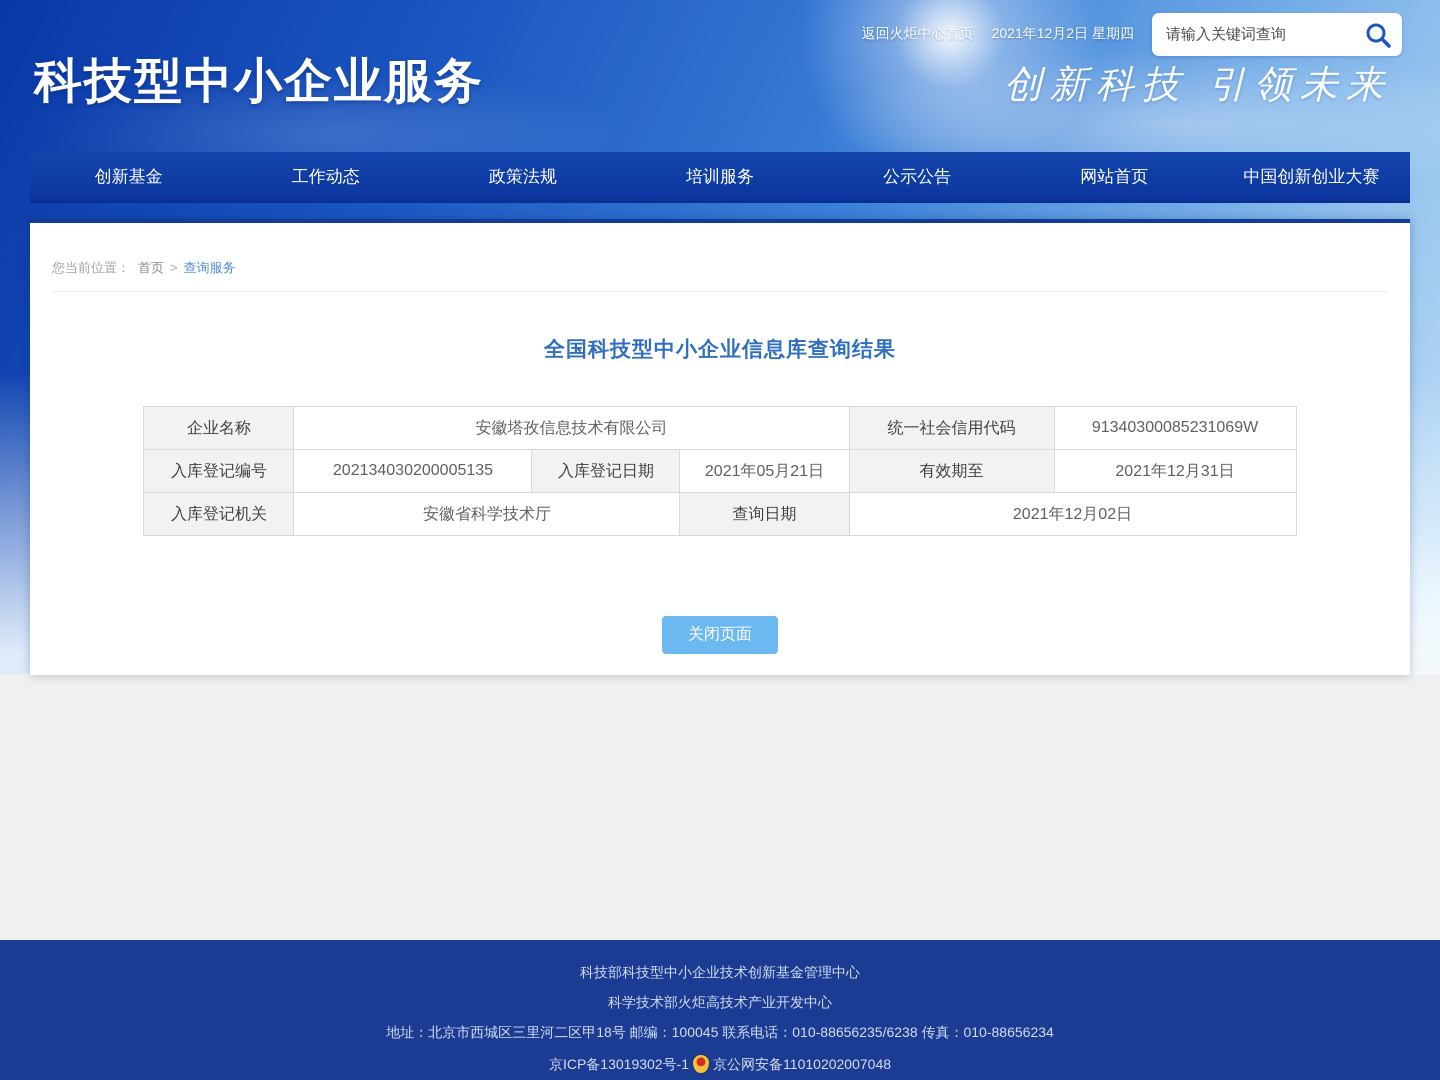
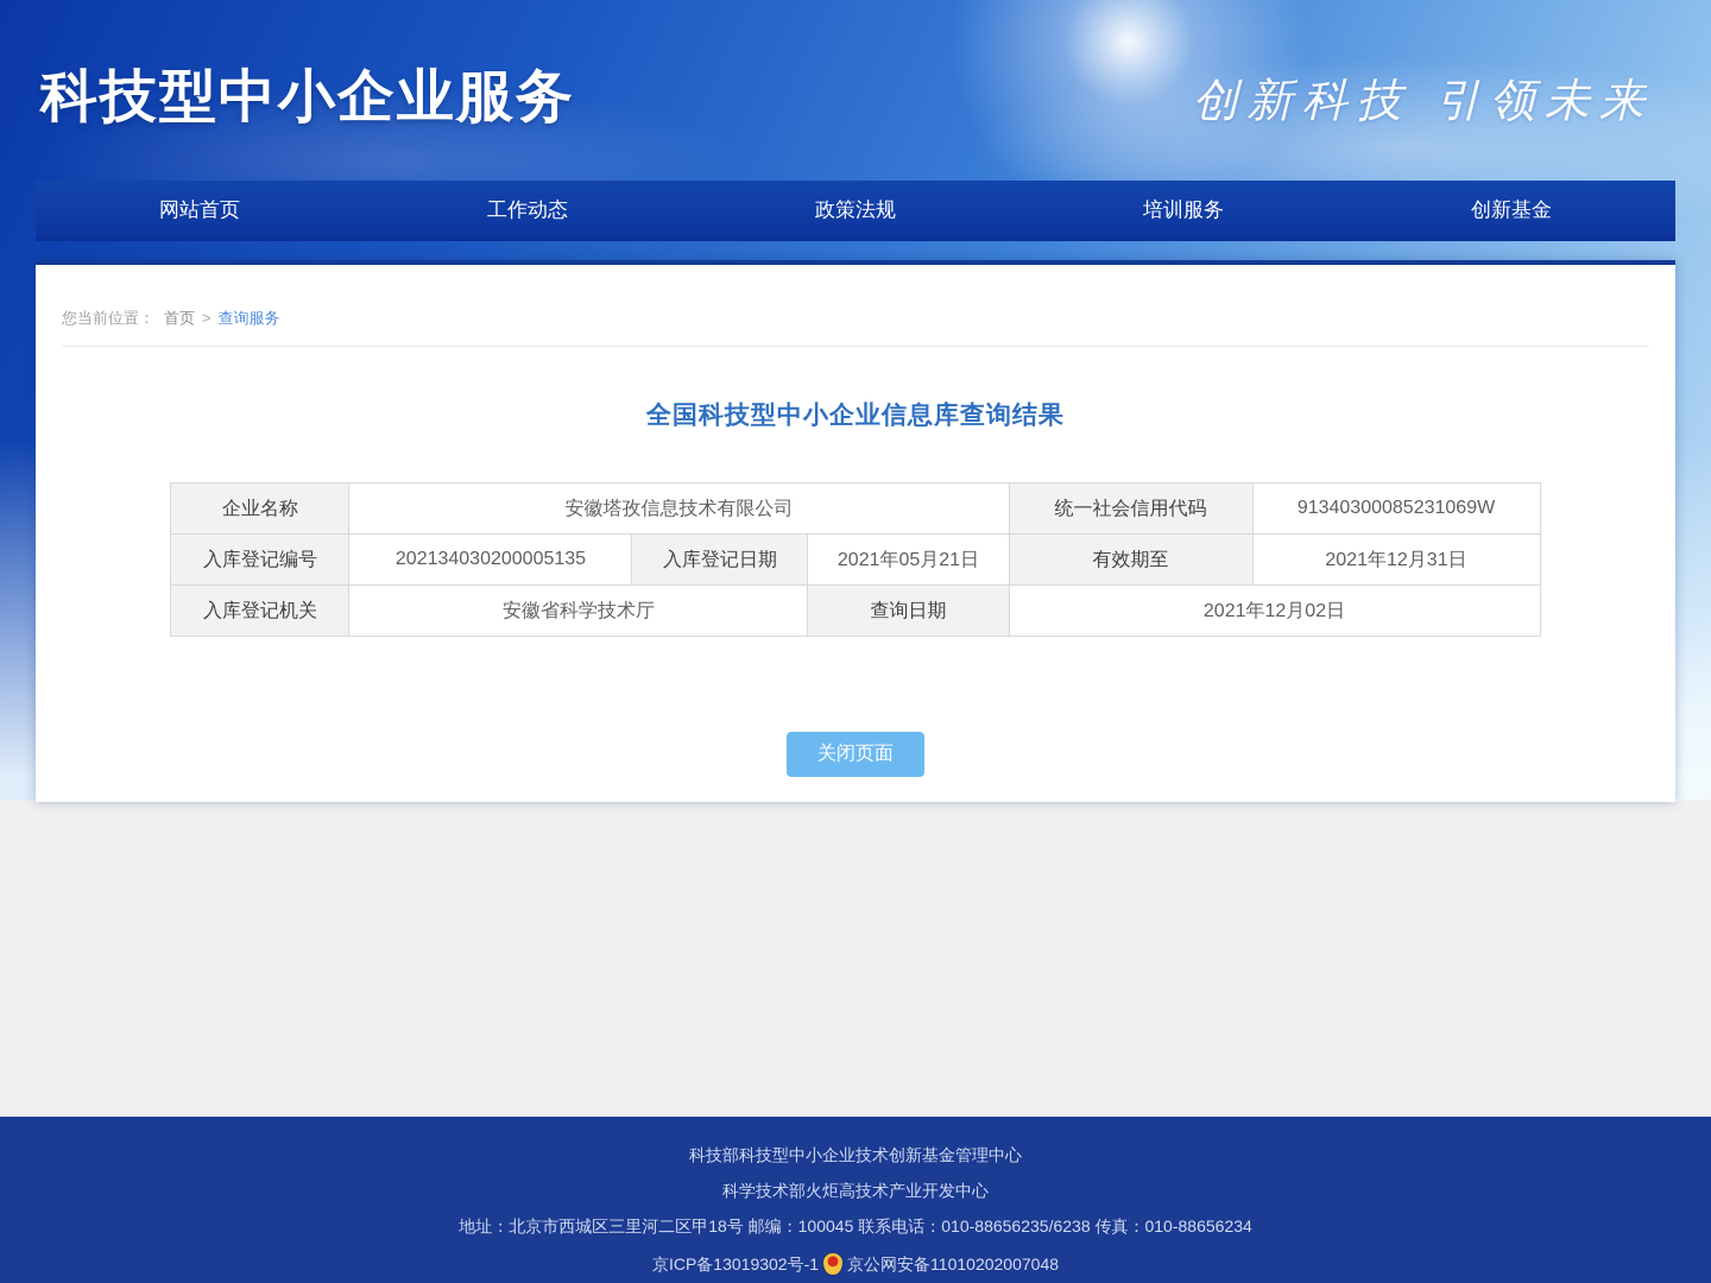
  科技型中小企业服务
- 返回火炬中心首页
- 2021年12月2日 星期四
- 请输入关键词查询
  创新科技 引领未来
- 创新基金
+ 网站首页
  工作动态
  政策法规
  培训服务
- 公示公告
- 网站首页
+ 创新基金
- 中国创新创业大赛
  您当前位置： 首页 > 查询服务
  全国科技型中小企业信息库查询结果
  企业名称	安徽塔孜信息技术有限公司	统一社会信用代码	91340300085231069W
  入库登记编号	202134030200005135	入库登记日期	2021年05月21日	有效期至	2021年12月31日
  入库登记机关	安徽省科学技术厅	查询日期	2021年12月02日
  关闭页面
  科技部科技型中小企业技术创新基金管理中心
  科学技术部火炬高技术产业开发中心
  地址：北京市西城区三里河二区甲18号 邮编：100045 联系电话：010-88656235/6238 传真：010-88656234
  京ICP备13019302号-1 京公网安备11010202007048
